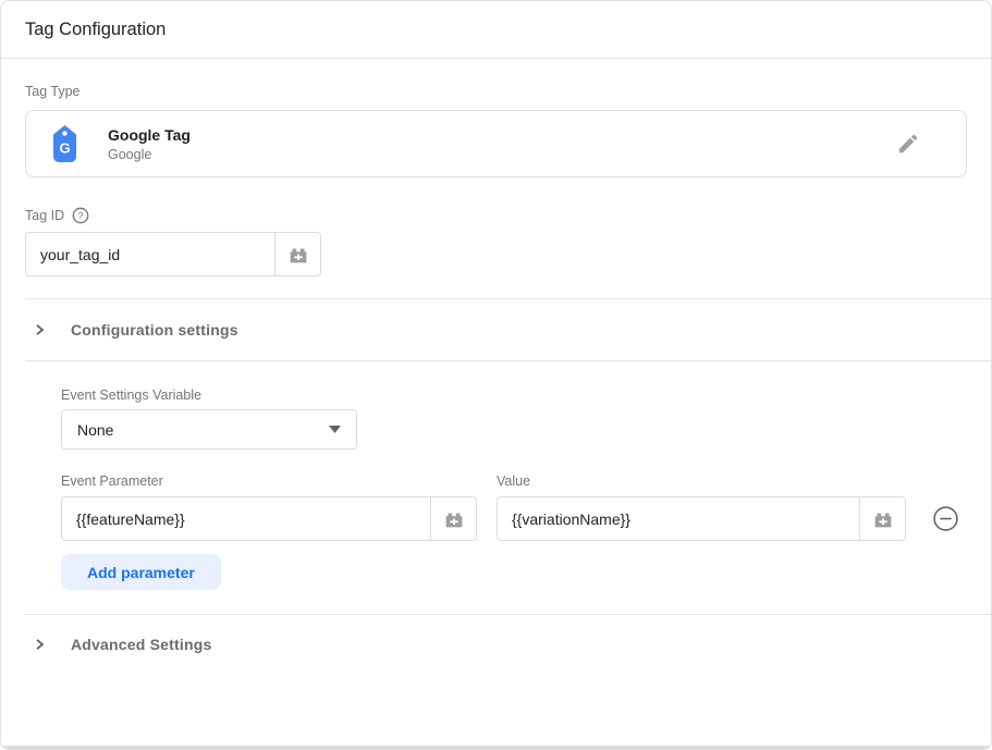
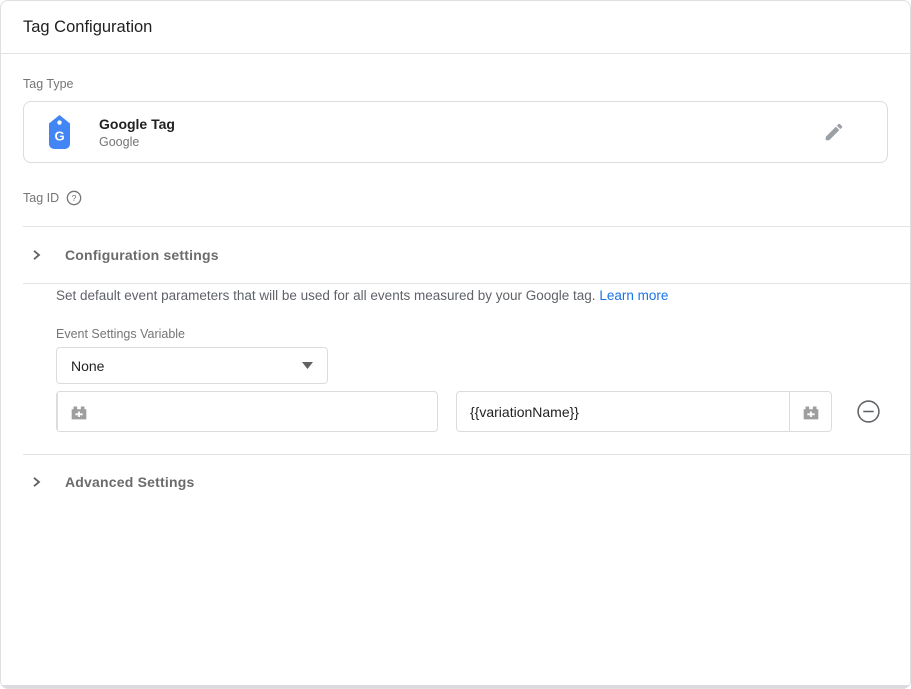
  Tag Configuration
  Tag Type
  G
  Google Tag
  Google
  Tag ID
  ?
- your_tag_id
  Configuration settings
+ Set default event parameters that will be used for all events measured by your Google tag. Learn more
  Event Settings Variable
  None
- Event Parameter
- Value
- {{featureName}}
  {{variationName}}
- Add parameter
  Advanced Settings
